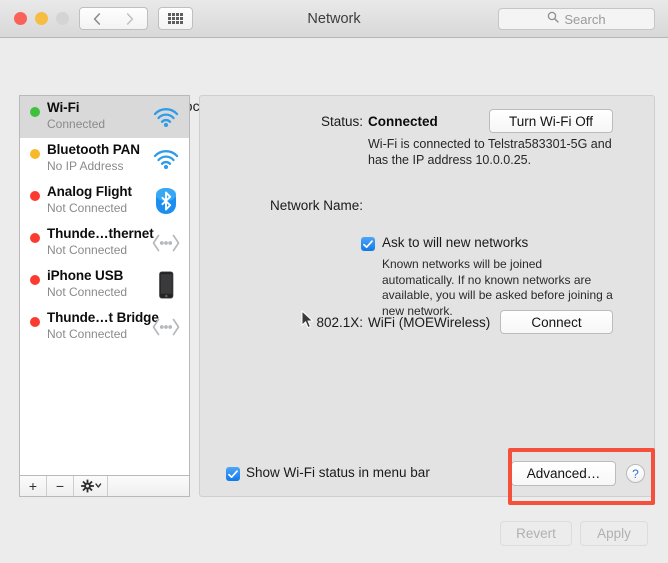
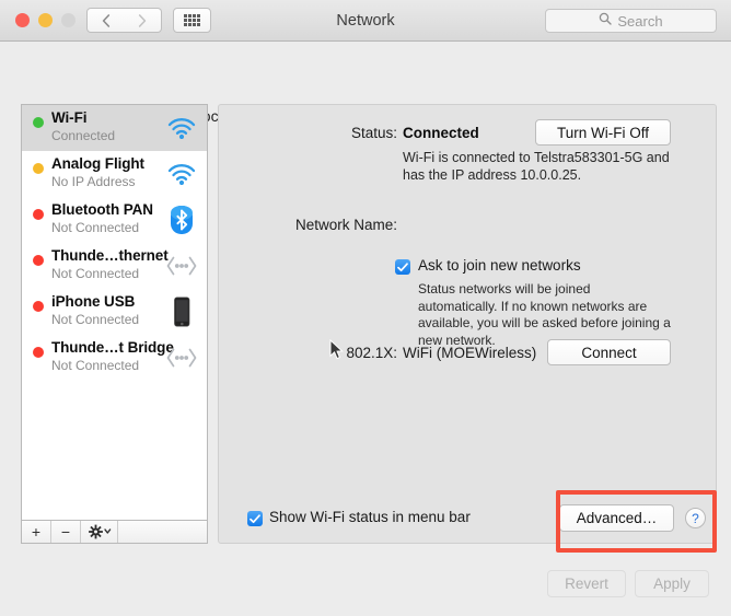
  Network
  Search
  Wi-Fi
  Connected
- Bluetooth PAN
+ Analog Flight
  No IP Address
- Analog Flight
+ Bluetooth PAN
  Not Connected
  Thunde…thernet
  Not Connected
  iPhone USB
  Not Connected
  Thunde…t Bridge
  Not Connected
  +
  −
  Status:
  Connected
  Turn Wi-Fi Off
  Wi-Fi is connected to Telstra583301-5G and has the IP address 10.0.0.25.
  Network Name:
- Ask to will new networks
+ Ask to join new networks
- Known networks will be joined automatically. If no known networks are available, you will be asked before joining a new network.
+ Status networks will be joined automatically. If no known networks are available, you will be asked before joining a new network.
  802.1X:
  WiFi (MOEWireless)
  Connect
  Show Wi-Fi status in menu bar
  Advanced…
  ?
  Revert
  Apply
